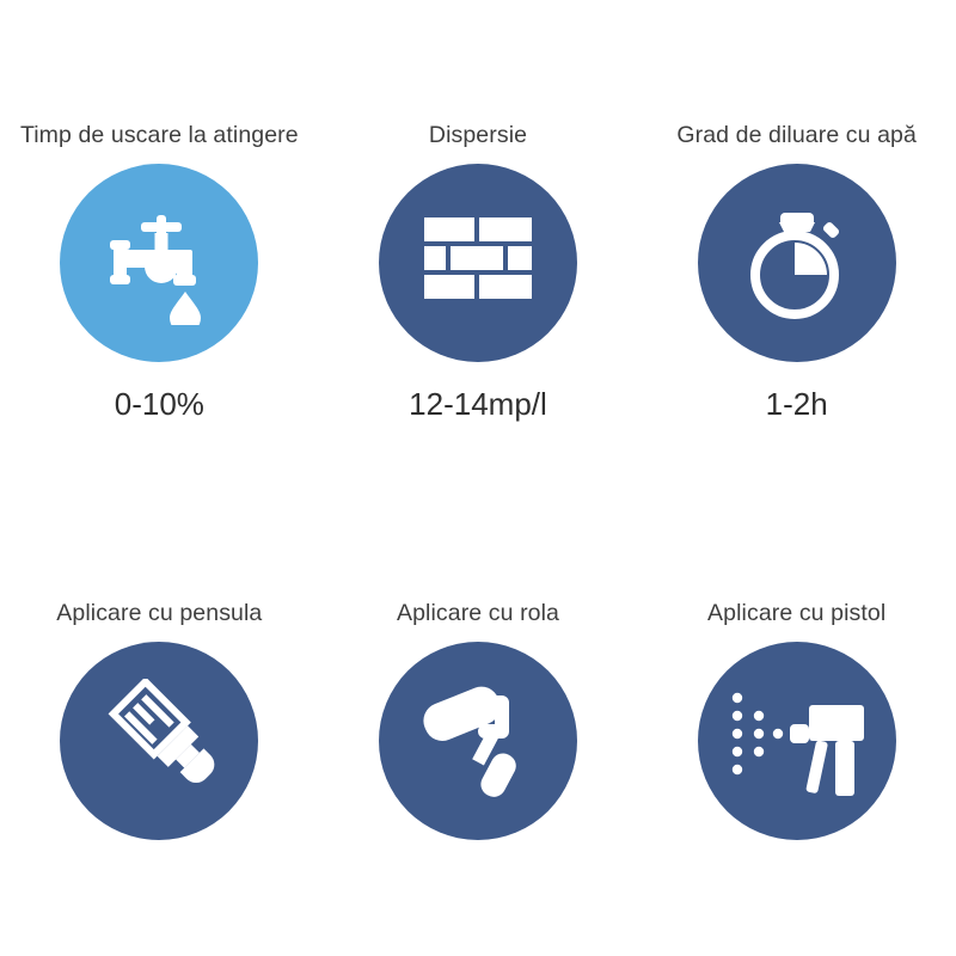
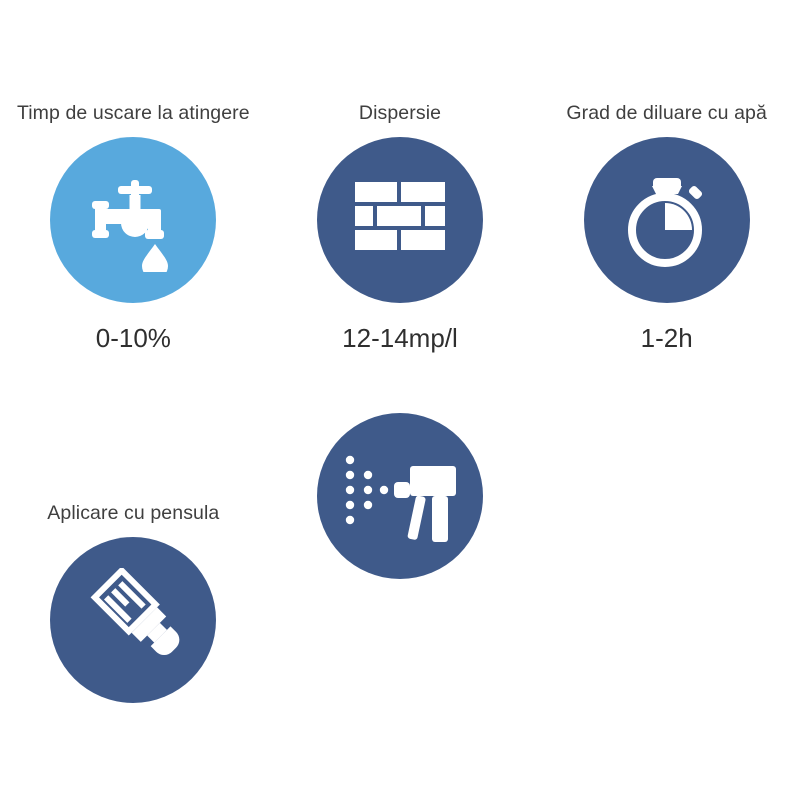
  Timp de uscare la atingere
  0-10%
  Dispersie
  12-14mp/l
  Grad de diluare cu apă
  1-2h
  Aplicare cu pensula
- Aplicare cu rola
- Aplicare cu pistol
